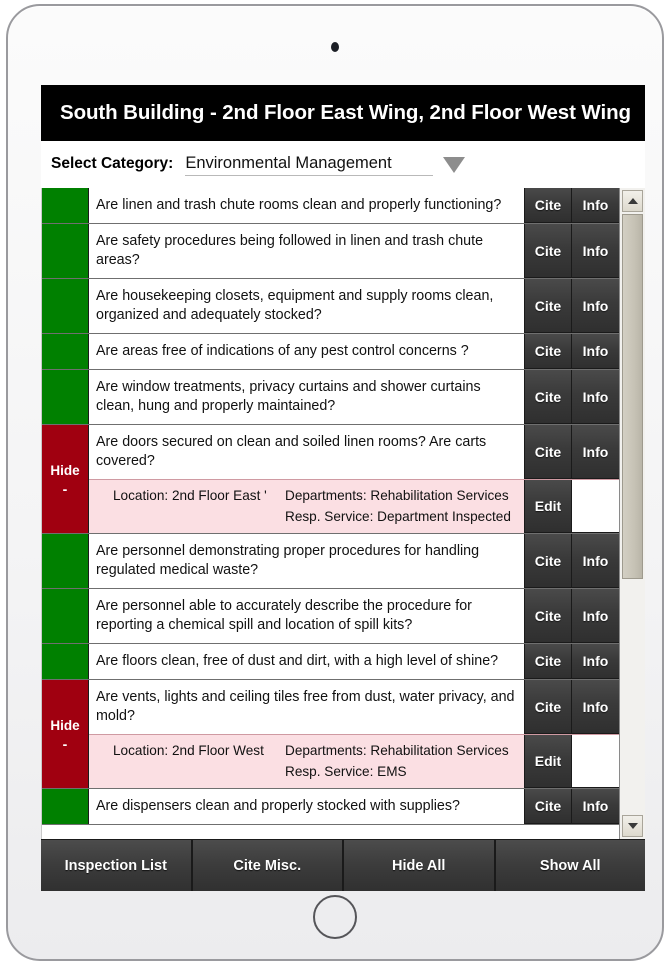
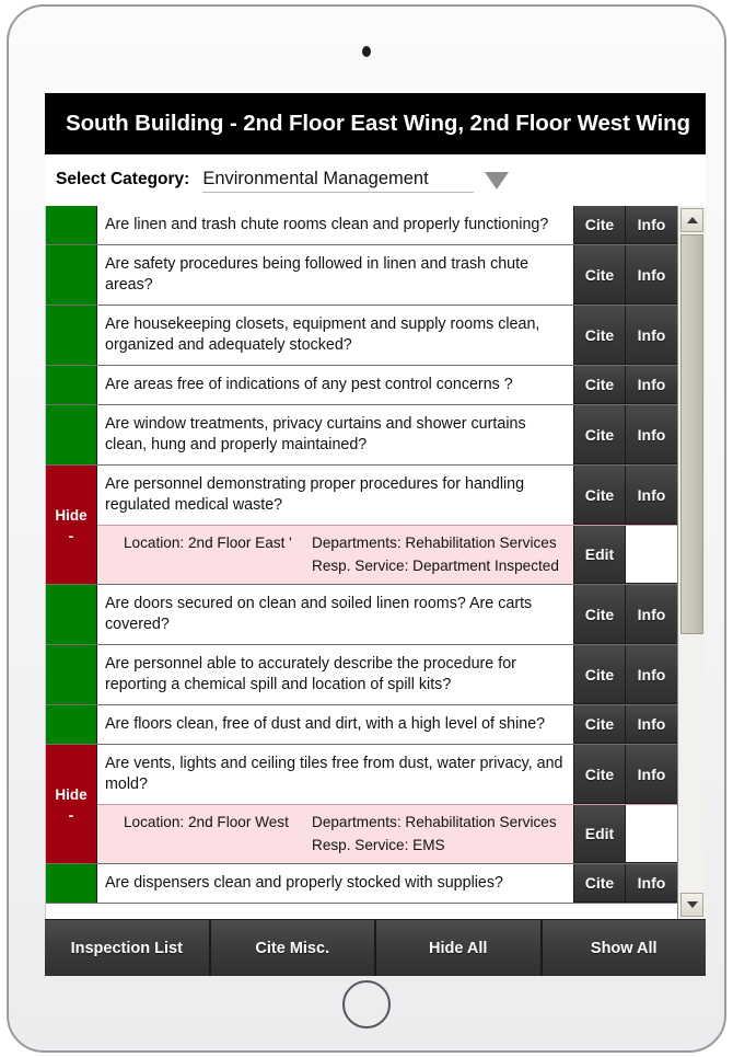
  South Building - 2nd Floor East Wing, 2nd Floor West Wing
  Select Category:
  Environmental Management
  Are linen and trash chute rooms clean and properly functioning?
  Cite
  Info
  Are safety procedures being followed in linen and trash chute areas?
  Cite
  Info
  Are housekeeping closets, equipment and supply rooms clean, organized and adequately stocked?
  Cite
  Info
  Are areas free of indications of any pest control concerns ?
  Cite
  Info
  Are window treatments, privacy curtains and shower curtains clean, hung and properly maintained?
  Cite
  Info
  Hide
  -
- Are doors secured on clean and soiled linen rooms? Are carts covered?
+ Are personnel demonstrating proper procedures for handling regulated medical waste?
  Cite
  Info
  Location: 2nd Floor East '
  Departments: Rehabilitation Services
  Resp. Service: Department Inspected
  Edit
- Are personnel demonstrating proper procedures for handling regulated medical waste?
+ Are doors secured on clean and soiled linen rooms? Are carts covered?
  Cite
  Info
  Are personnel able to accurately describe the procedure for reporting a chemical spill and location of spill kits?
  Cite
  Info
  Are floors clean, free of dust and dirt, with a high level of shine?
  Cite
  Info
  Hide
  -
  Are vents, lights and ceiling tiles free from dust, water privacy, and mold?
  Cite
  Info
  Location: 2nd Floor West
  Departments: Rehabilitation Services
  Resp. Service: EMS
  Edit
  Are dispensers clean and properly stocked with supplies?
  Cite
  Info
  Inspection List
  Cite Misc.
  Hide All
  Show All
